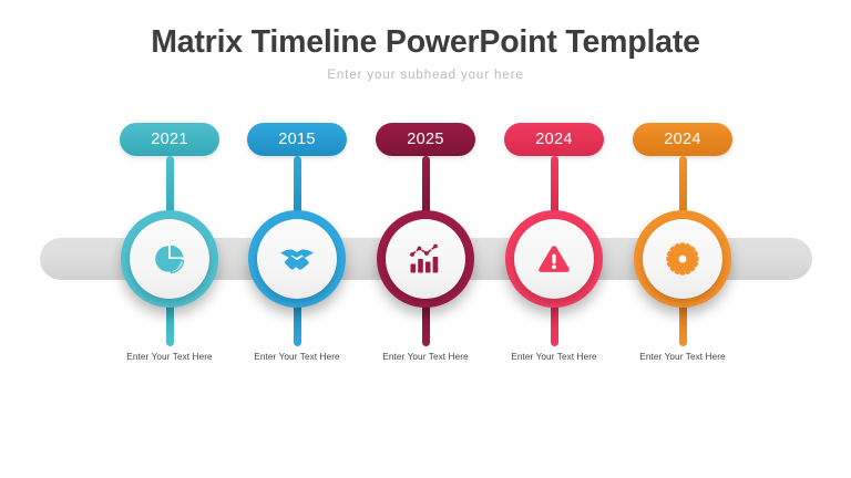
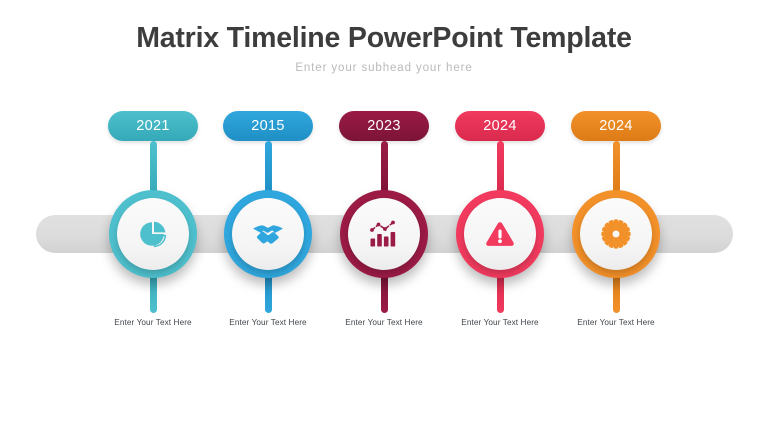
  Matrix Timeline PowerPoint Template
  Enter your subhead your here
  2021
  Enter Your Text Here
  2015
  Enter Your Text Here
- 2025
+ 2023
  Enter Your Text Here
  2024
  Enter Your Text Here
  2024
  Enter Your Text Here
